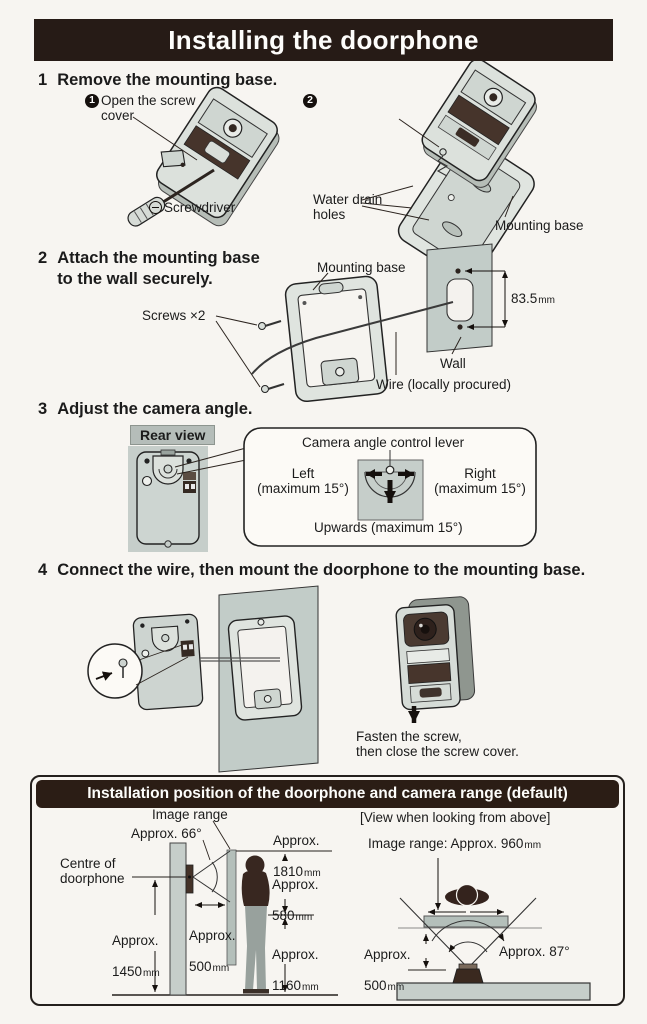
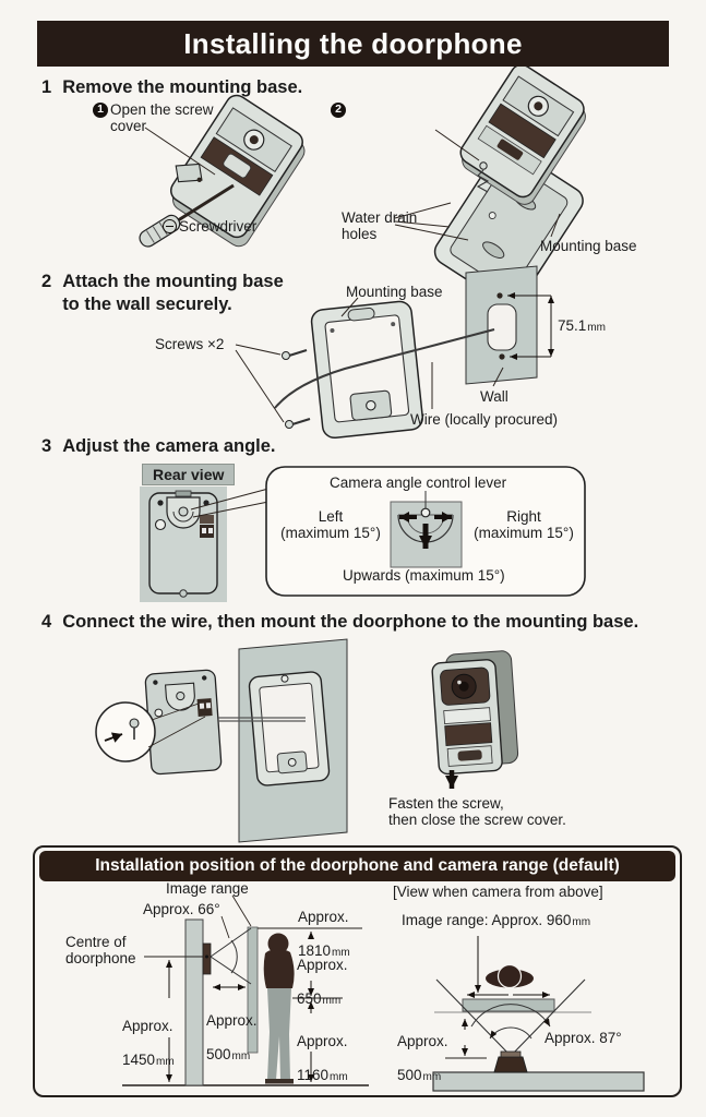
  Installing the doorphone
  1
  Remove the mounting base.
  1
  Open the screw
  cover
  Screwdriver
  2
  Water drain
  holes
  Mounting base
  2
  Attach the mounting base
  to the wall securely.
  Mounting base
- 83.5mm
+ 75.1mm
  Screws ×2
  Wall
  Wire (locally procured)
  3
  Adjust the camera angle.
  Rear view
  Camera angle control lever
  Left
  (maximum 15°)
  Right
  (maximum 15°)
  Upwards (maximum 15°)
  4
  Connect the wire, then mount the doorphone to the mounting base.
  Fasten the screw,
  then close the screw cover.
  Installation position of the doorphone and camera range (default)
  Image range
  Approx. 66°
  Approx.
  1810mm
  Centre of
  doorphone
  Approx.
- 580mm
+ 650mm
  Approx.
  1450mm
  Approx.
  500mm
  Approx.
  1160mm
- [View when looking from above]
+ [View when camera from above]
  Image range: Approx. 960mm
  Approx.
  500mm
  Approx. 87°
